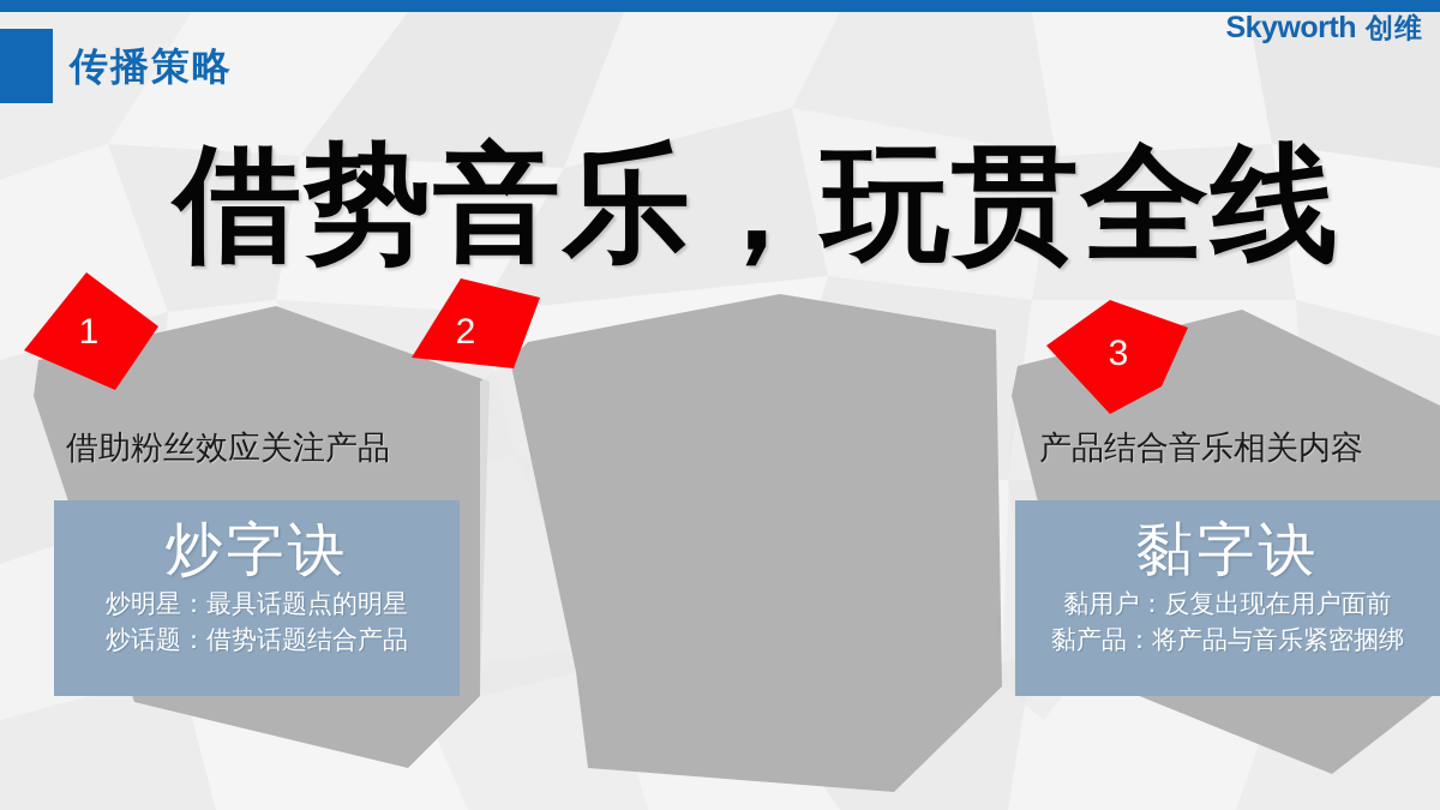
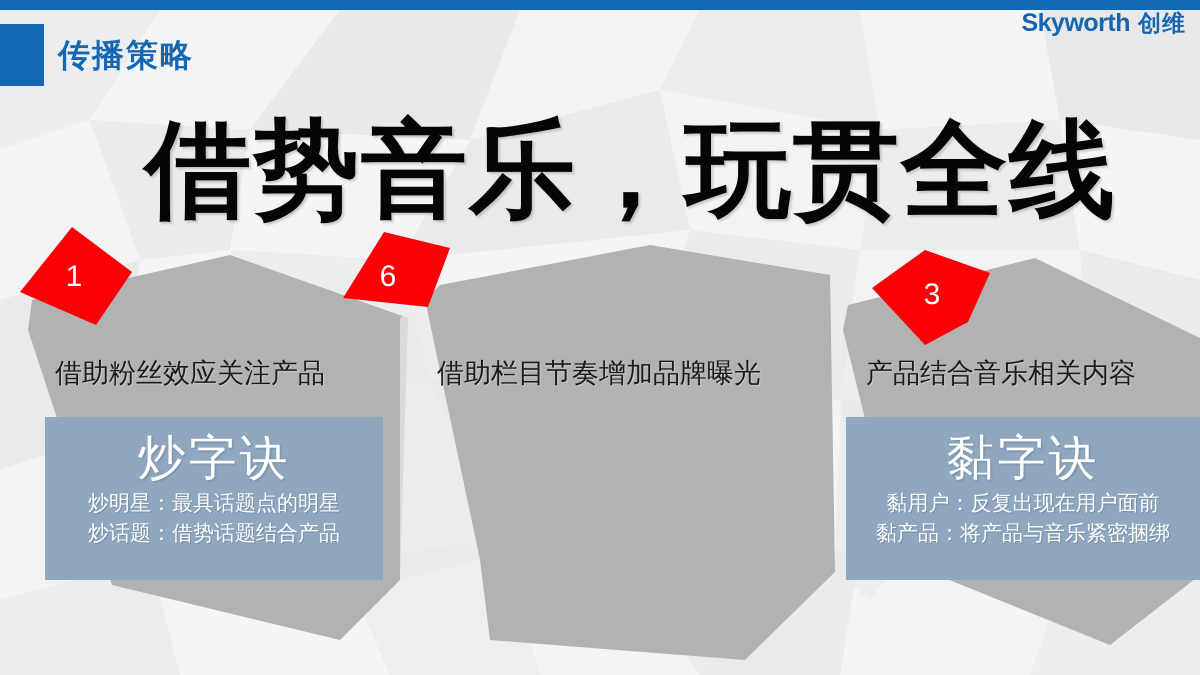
  传播策略
  Skyworth 创维
  借势音乐，玩贯全线
  1
- 2
+ 6
  3
  借助粉丝效应关注产品
  炒字诀
  炒明星：最具话题点的明星
  炒话题：借势话题结合产品
+ 借助栏目节奏增加品牌曝光
  产品结合音乐相关内容
  黏字诀
  黏用户：反复出现在用户面前
  黏产品：将产品与音乐紧密捆绑
